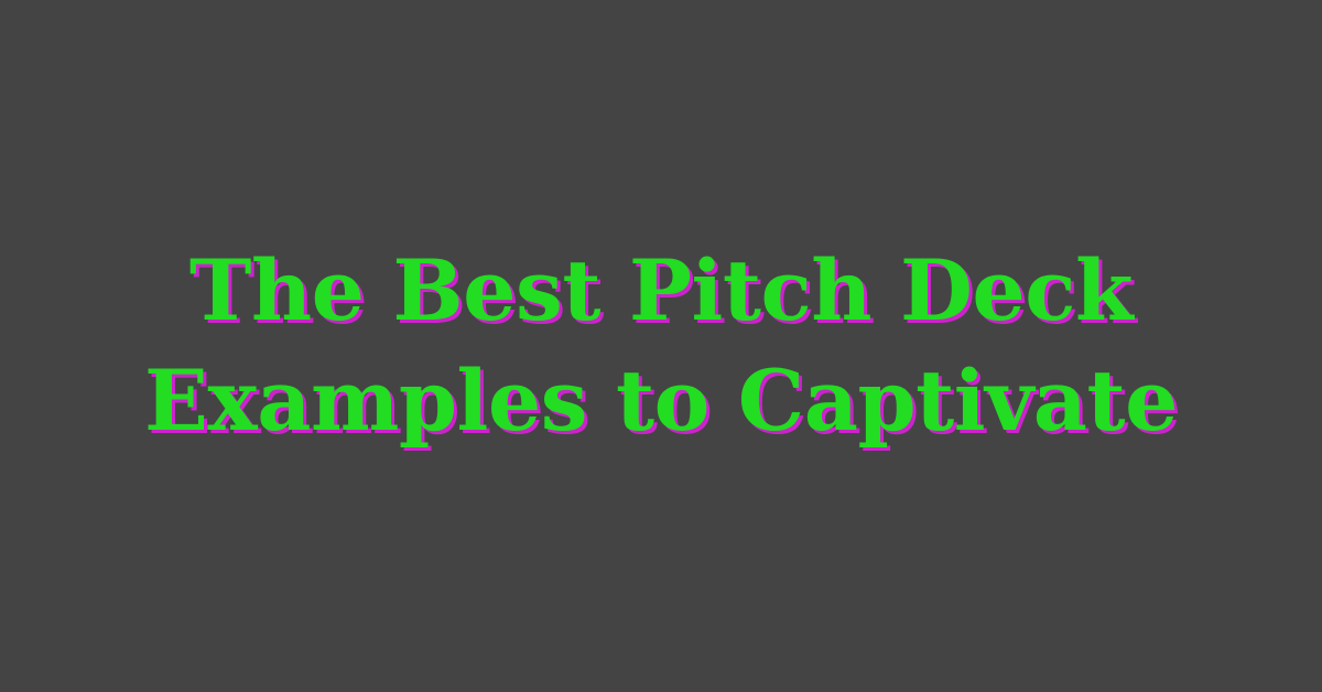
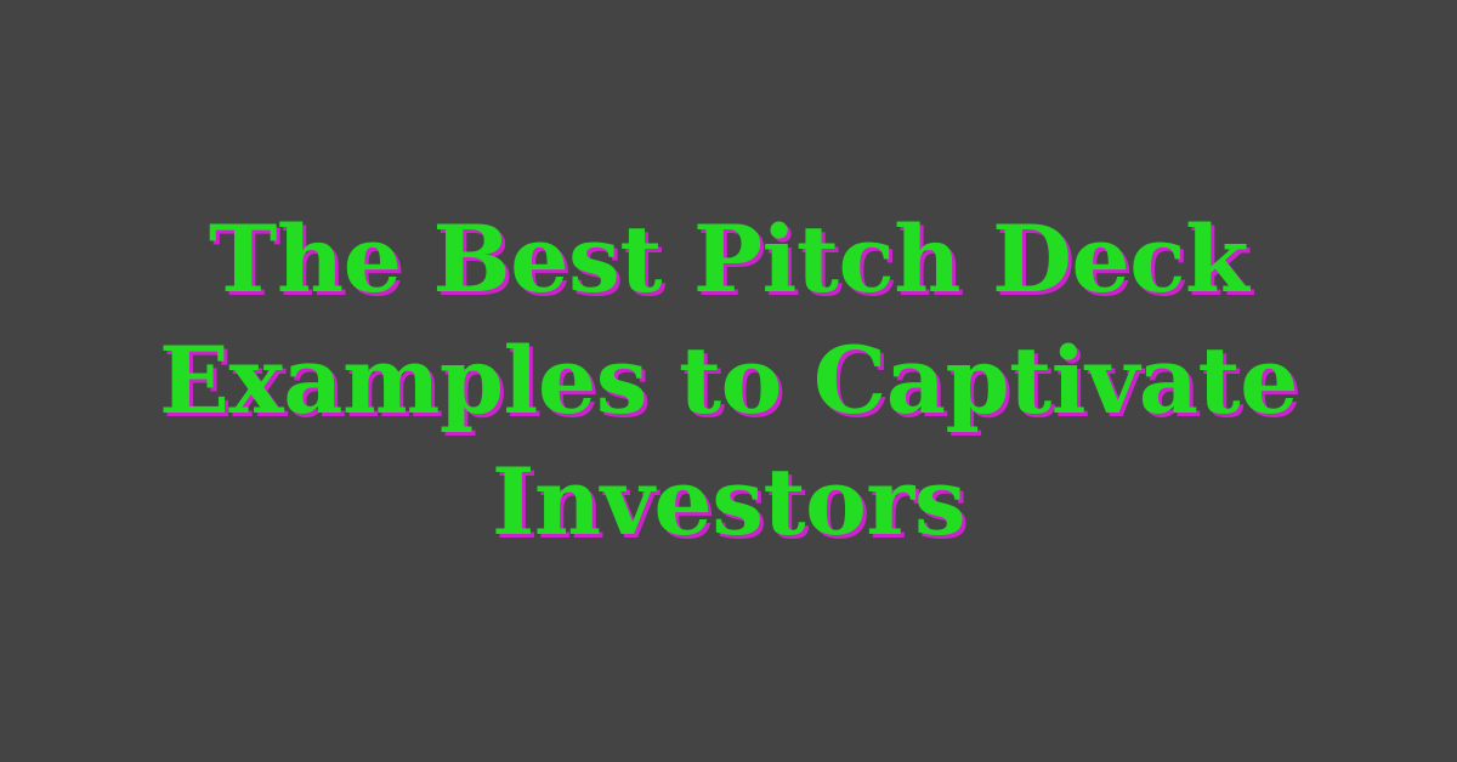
  The Best Pitch Deck
  Examples to Captivate
+ Investors
